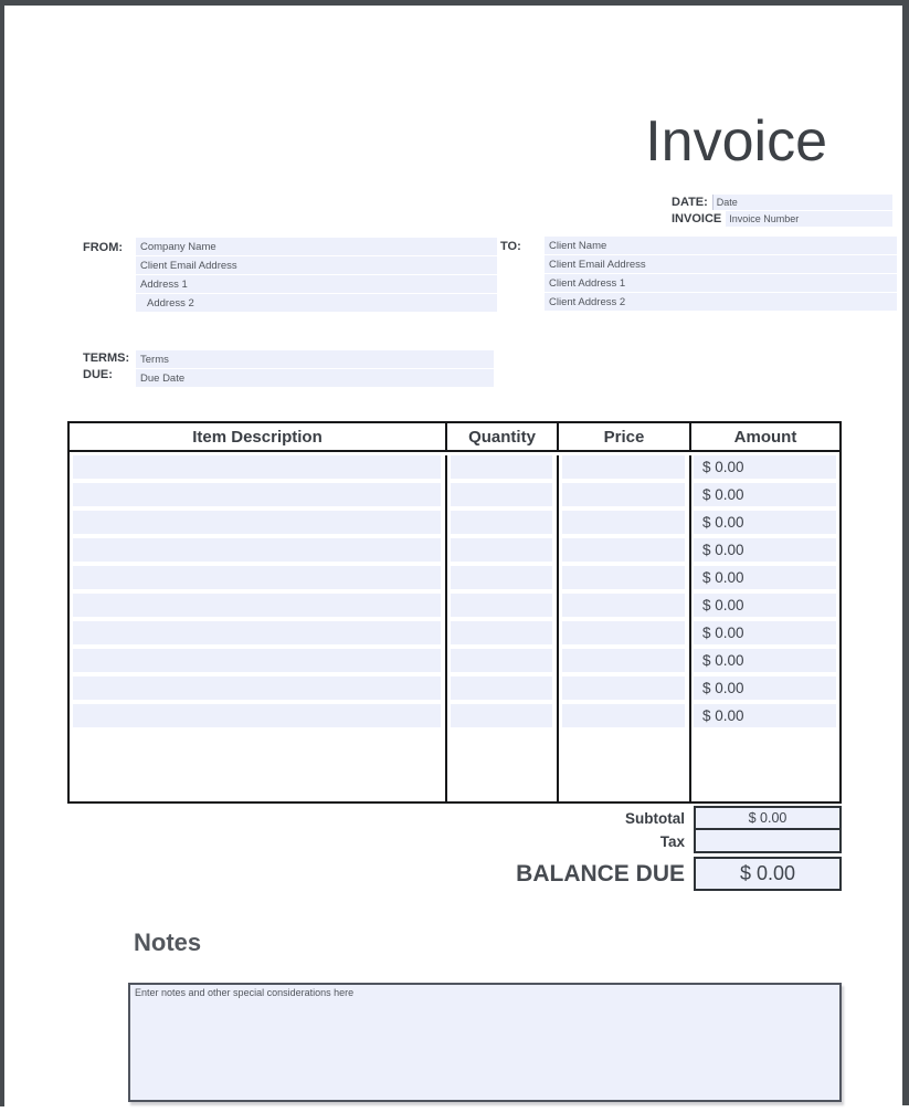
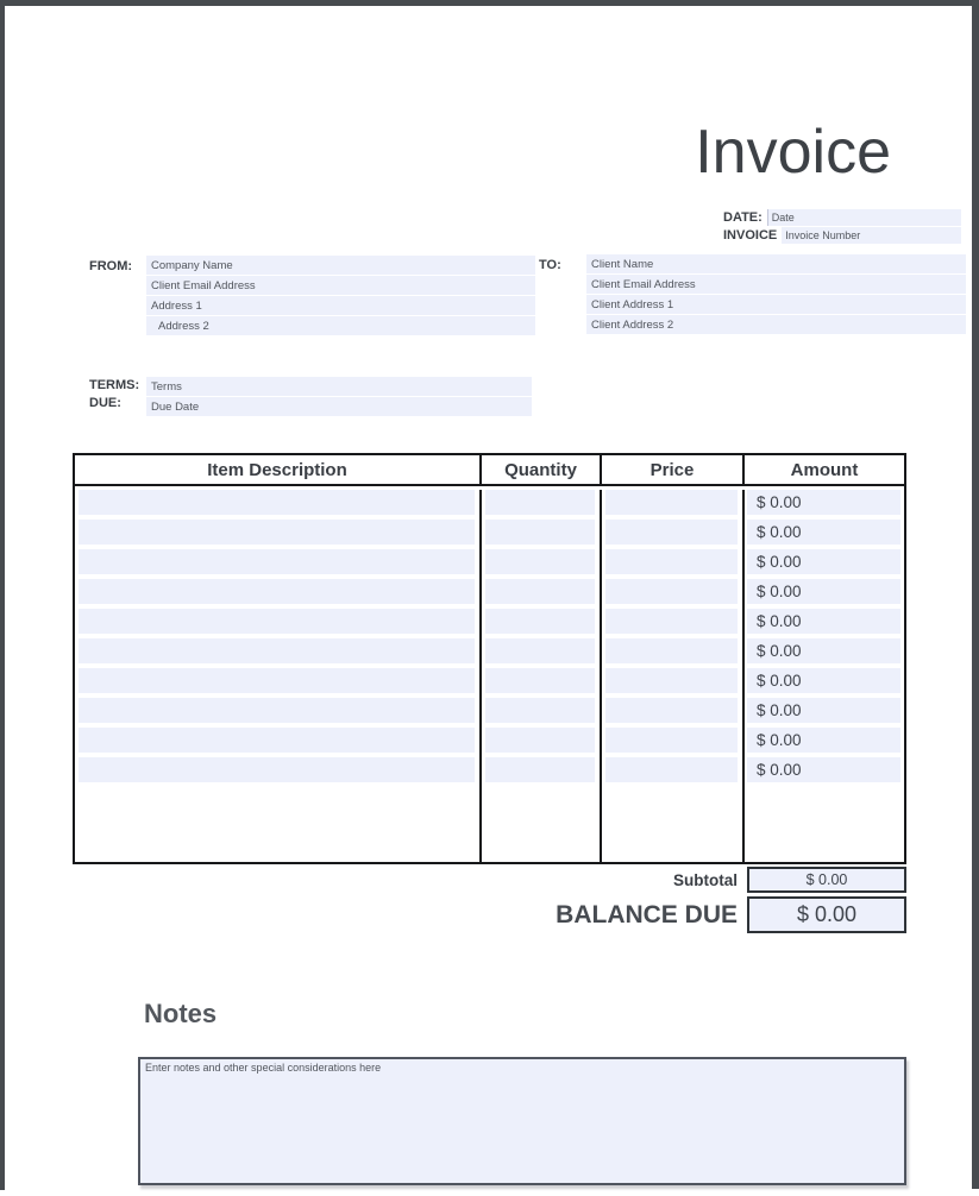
  Invoice
  DATE:
  Date
  INVOICE
  Invoice Number
  FROM:
  Company Name
  Client Email Address
  Address 1
  Address 2
  TO:
  Client Name
  Client Email Address
  Client Address 1
  Client Address 2
  TERMS:
  DUE:
  Terms
  Due Date
  Item Description
  Quantity
  Price
  Amount
  $ 0.00
  $ 0.00
  $ 0.00
  $ 0.00
  $ 0.00
  $ 0.00
  $ 0.00
  $ 0.00
  $ 0.00
  $ 0.00
  Subtotal
  $ 0.00
- Tax
  BALANCE DUE
  $ 0.00
  Notes
  Enter notes and other special considerations here
